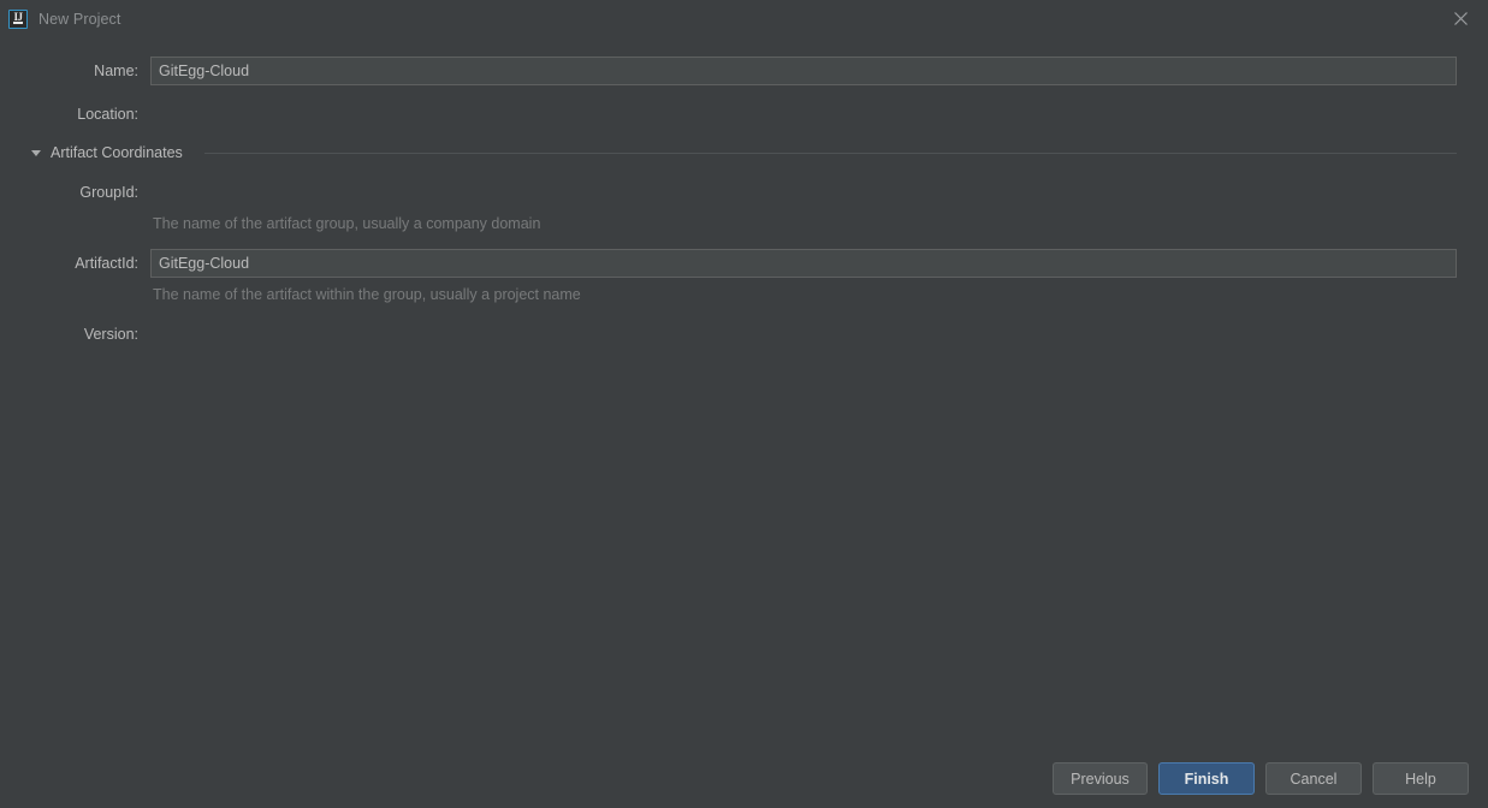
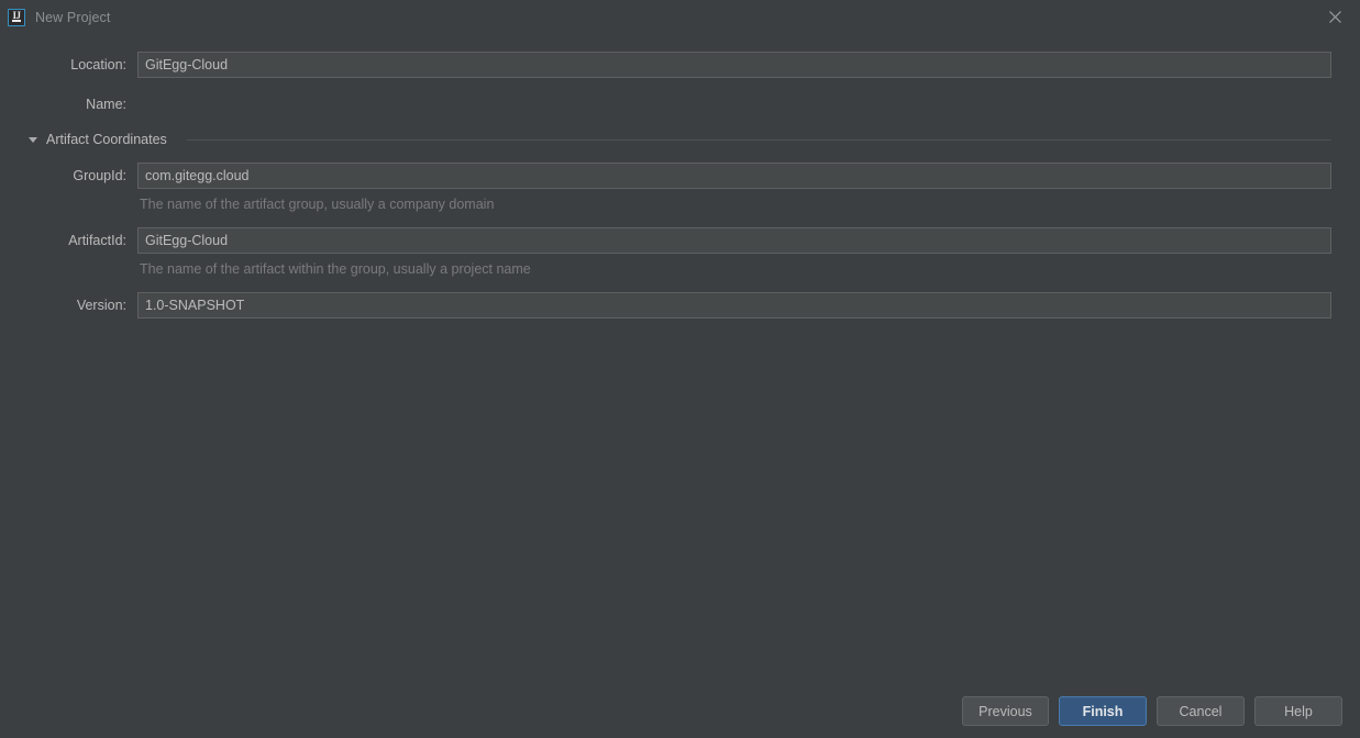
  IJ
  New Project
- Name:
+ Location:
  GitEgg-Cloud
- Location:
+ Name:
  Artifact Coordinates
  GroupId:
+ com.gitegg.cloud
  The name of the artifact group, usually a company domain
  ArtifactId:
  GitEgg-Cloud
  The name of the artifact within the group, usually a project name
  Version:
+ 1.0-SNAPSHOT
  Previous
  Finish
  Cancel
  Help
